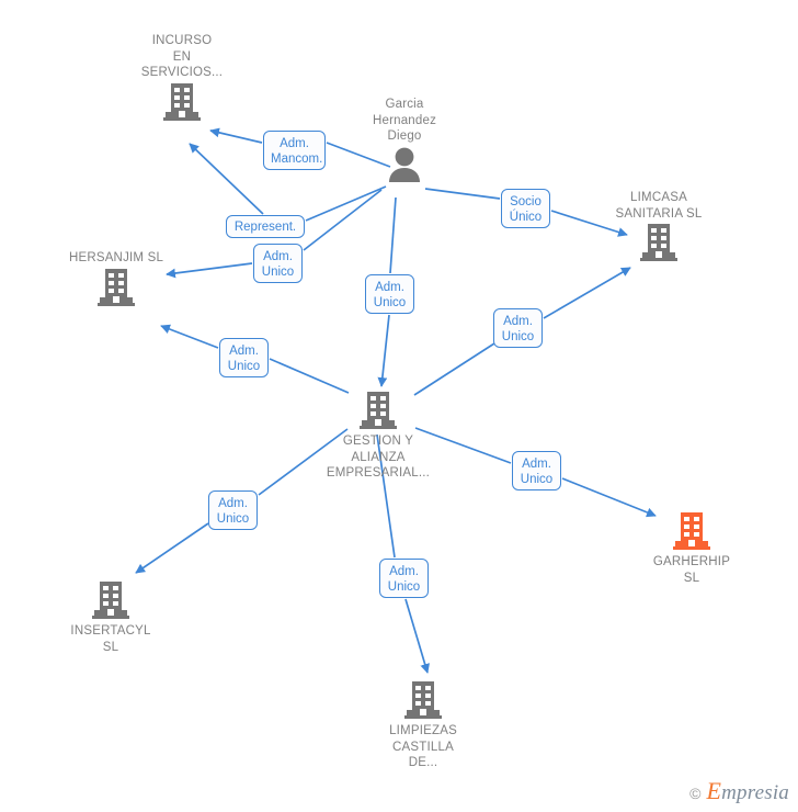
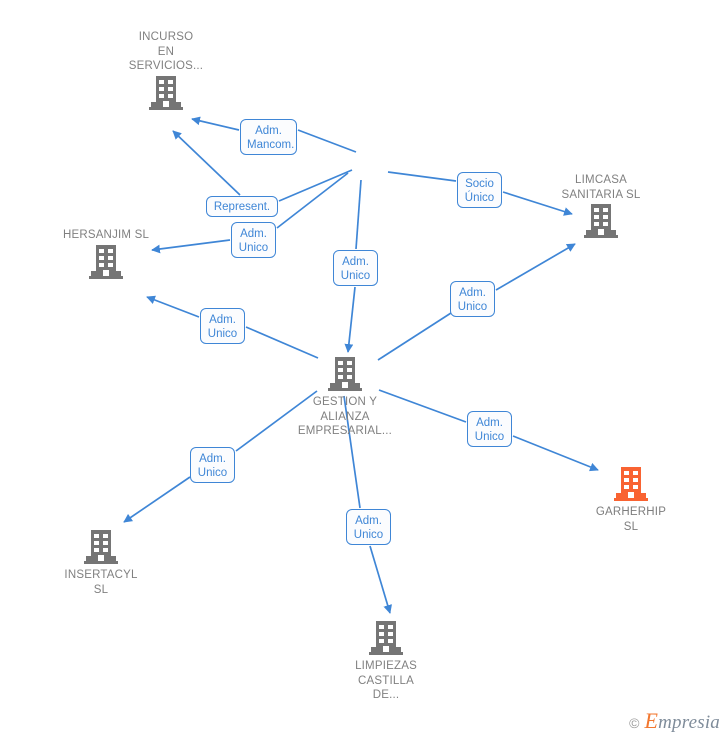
  INCURSO
  EN
  SERVICIOS...
- Garcia
- Hernandez
- Diego
  LIMCASA
  SANITARIA SL
  HERSANJIM SL
  GESTION Y
  ALIANZA
  EMPRESARIAL...
  GARHERHIP
  SL
  INSERTACYL
  SL
  LIMPIEZAS
  CASTILLA
  DE...
  Adm.
  Mancom.
  Represent.
  Adm.
  Unico
  Socio
  Único
  Adm.
  Unico
  Adm.
  Unico
  Adm.
  Unico
  Adm.
  Unico
  Adm.
  Unico
  Adm.
  Unico
  ©
  Empresia
